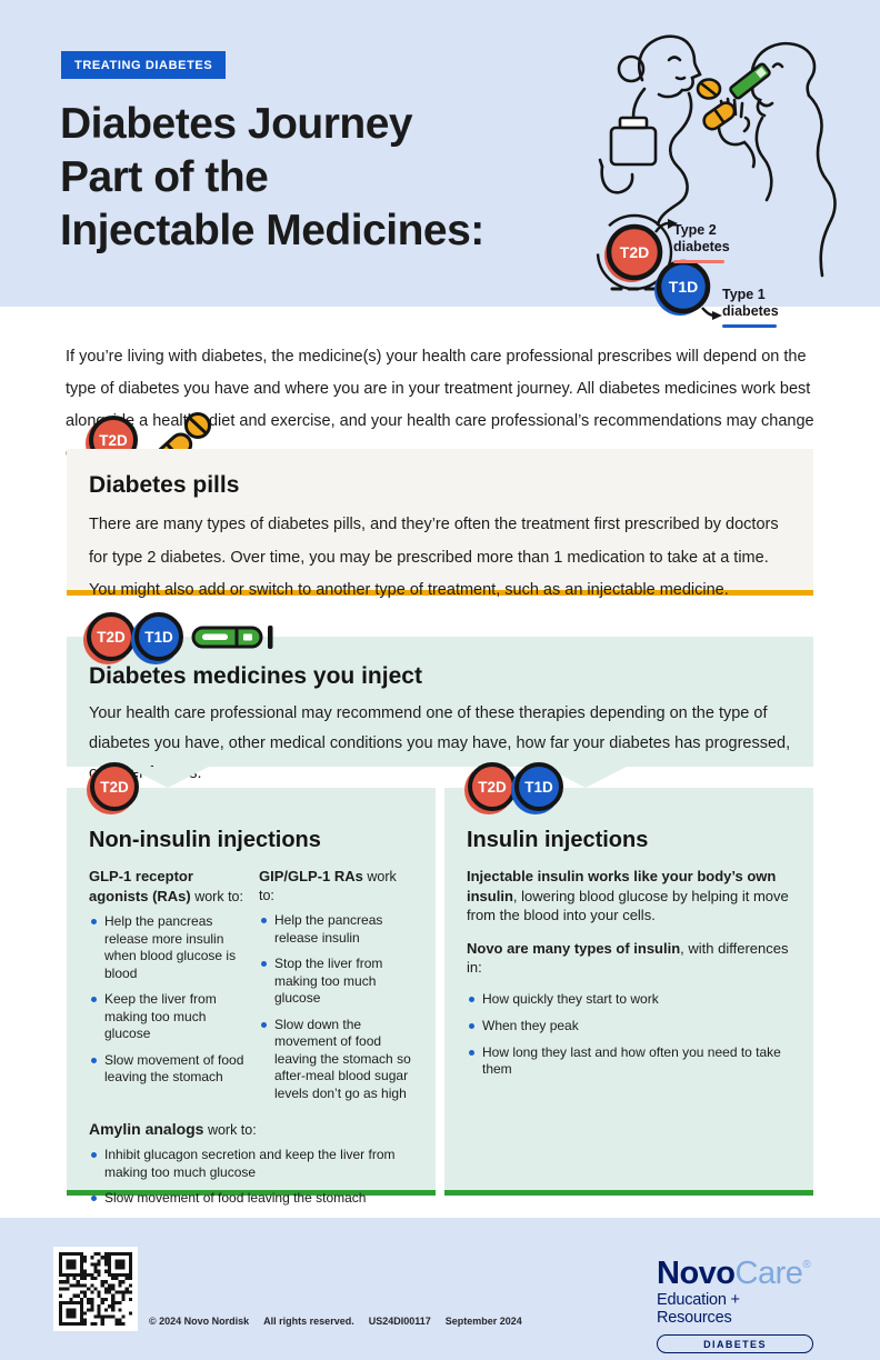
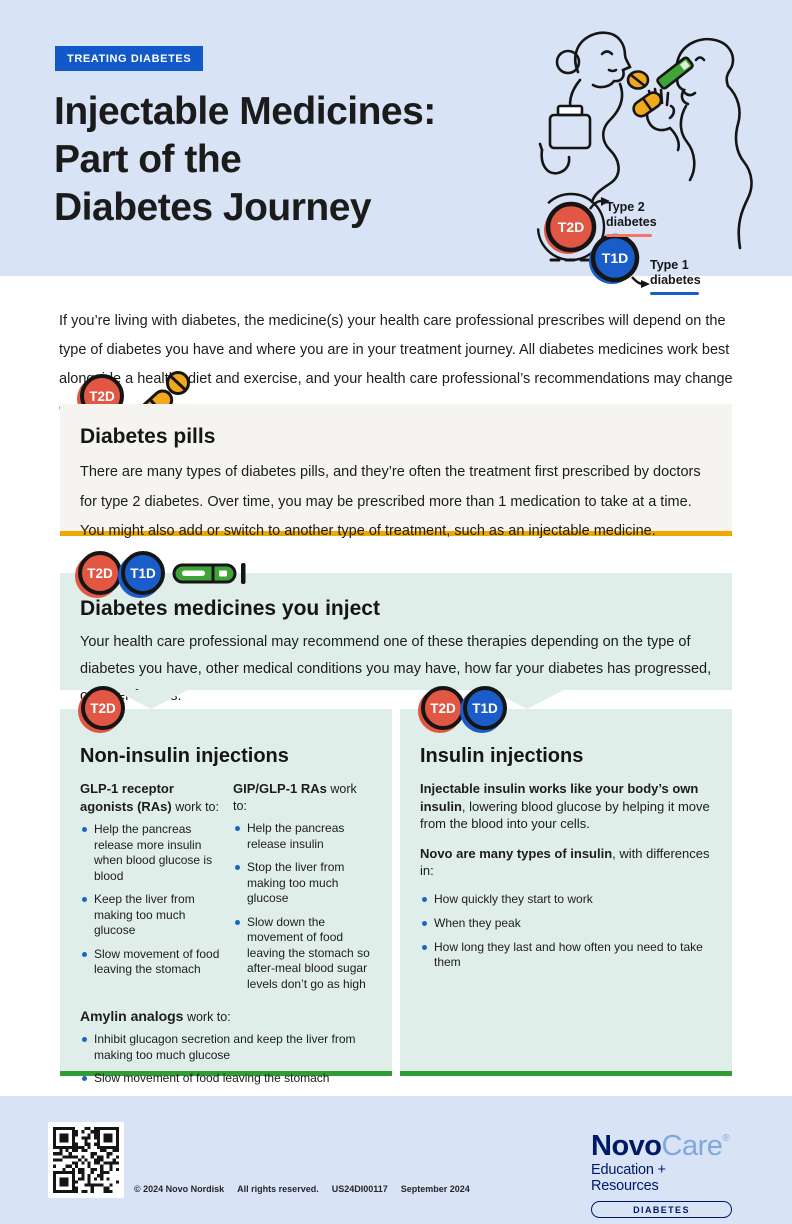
  TREATING DIABETES
- Diabetes Journey
+ Injectable Medicines:
  Part of the
- Injectable Medicines:
+ Diabetes Journey
  T2D
  T1D
  Type 2
  diabetes
  Type 1
  diabetes
  If you’re living with diabetes, the medicine(s) your health care professional prescribes will depend on the type of diabetes you have and where you are in your treatment journey. All diabetes medicines work best alone a healt diet and exercise, and your health care professional’s recommendations may change
  T2D
  Diabetes pills
  There are many types of diabetes pills, and they’re often the treatment first prescribed by doctors for type 2 diabetes. Over time, you may be prescribed more than 1 medication to take at a time. You might also add or switch to another type of treatment, such as an injectable medicine.
  Diabetes medicines you inject
  Your health care professional may recommend one of these therapies depending on the type of diabetes you have, other medical conditions you may have, how far your diabetes has progressed, .
  T2D
  T1D
  T2D
  Non-insulin injections
  GLP-1 receptor agonists (RAs) work to:
  Help the pancreas release more insulin when blood glucose is blood
  Keep the liver from making too much glucose
  Slow movement of food leaving the stomach
  GIP/GLP-1 RAs work to:
  Help the pancreas release insulin
  Stop the liver from making too much glucose
  Slow down the movement of food leaving the stomach so after-meal blood sugar levels don’t go as high
  Amylin analogs work to:
  Inhibit glucagon secretion and keep the liver from making too much glucose
  Slow movement of food leaving the stomach
  T2D
  T1D
  Insulin injections
  Injectable insulin works like your body’s own insulin, lowering blood glucose by helping it move from the blood into your cells.
  Novo are many types of insulin, with differences in:
  How quickly they start to work
  When they peak
  How long they last and how often you need to take them
  © 2024 Novo Nordisk
  All rights reserved.
  US24DI00117
  September 2024
  NovoCare®
  Education + Resources
  DIABETES
